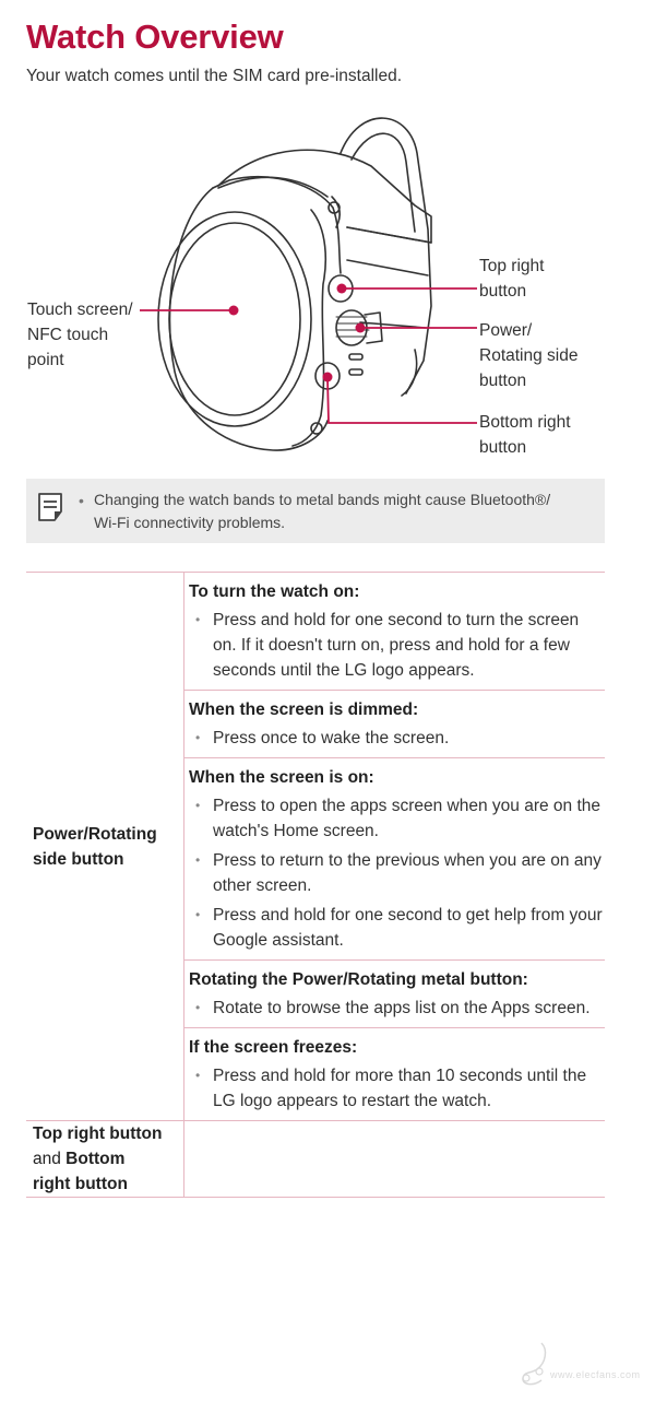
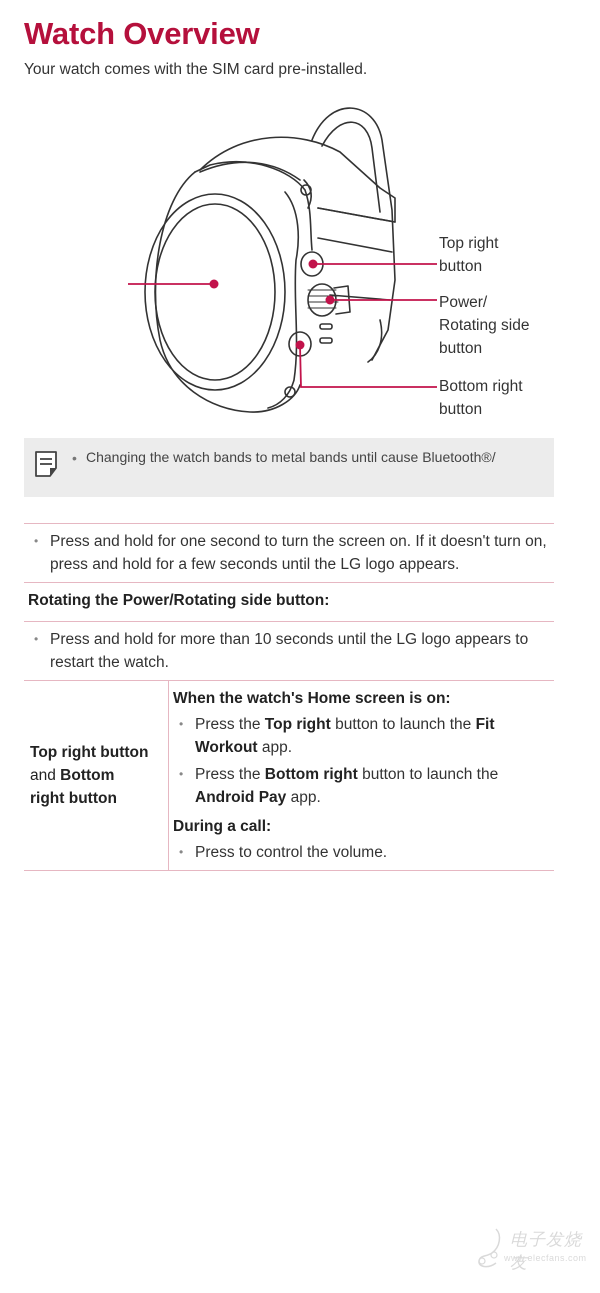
  Watch Overview
- Your watch comes until the SIM card pre-installed.
+ Your watch comes with the SIM card pre-installed.
- Touch screen/
- NFC touch
- point
  Top right
  button
  Power/
  Rotating side
  button
  Bottom right
  button
  •
- Changing the watch bands to metal bands might cause Bluetooth®/
+ Changing the watch bands to metal bands until cause Bluetooth®/
- Wi-Fi connectivity problems.
- Power/Rotating side button
- To turn the watch on:
  Press and hold for one second to turn the screen on. If it doesn't turn on, press and hold for a few seconds until the LG logo appears.
- When the screen is dimmed:
- Press once to wake the screen.
- When the screen is on:
- Press to open the apps screen when you are on the watch's Home screen.
- Press to return to the previous when you are on any other screen.
- Press and hold for one second to get help from your Google assistant.
- Rotating the Power/Rotating metal button:
+ Rotating the Power/Rotating side button:
- Rotate to browse the apps list on the Apps screen.
- If the screen freezes:
  Press and hold for more than 10 seconds until the LG logo appears to restart the watch.
  Top right button
  and Bottom
  right button
+ When the watch's Home screen is on:
+ Press the Top right button to launch the Fit Workout app.
+ Press the Bottom right button to launch the Android Pay app.
+ During a call:
+ Press to control the volume.
+ 电子发烧友
  www.elecfans.com
